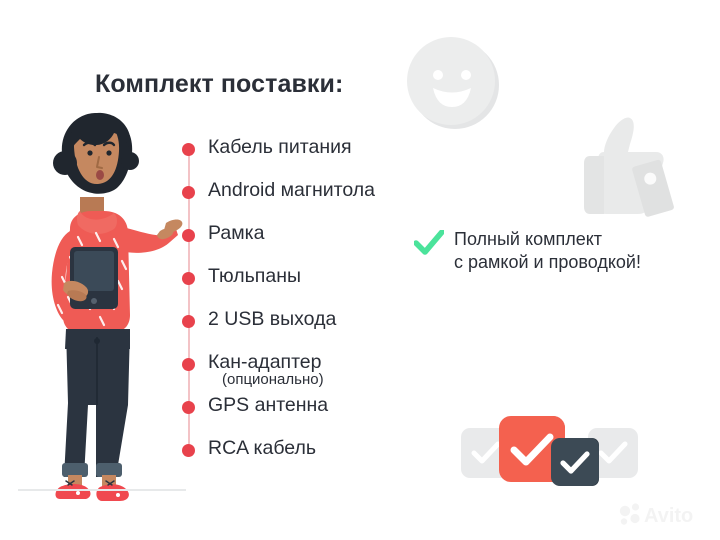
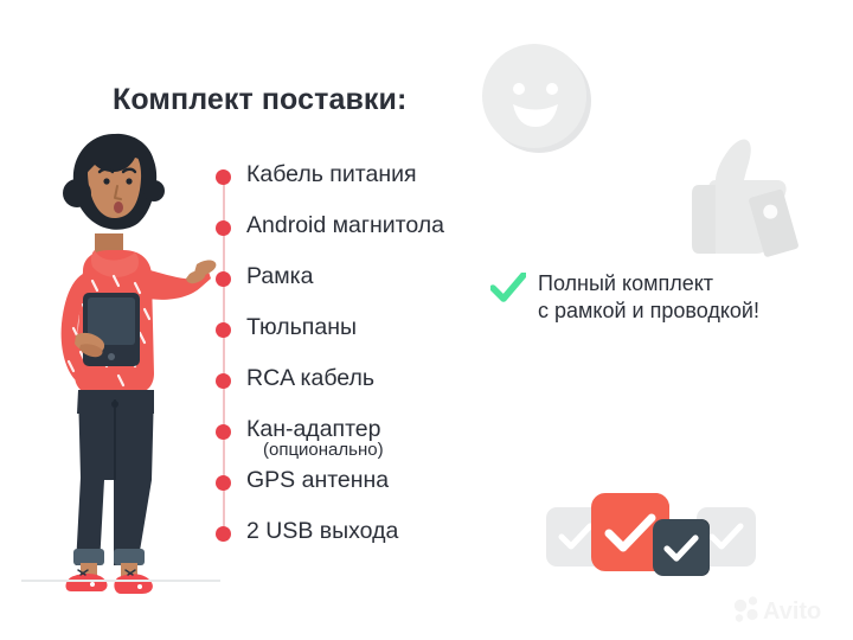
  Комплект поставки:
  Кабель питания
  Android магнитола
  Рамка
  Тюльпаны
- 2 USB выхода
+ RCA кабель
  Кан-адаптер
  (опционально)
  GPS антенна
- RCA кабель
+ 2 USB выхода
  Полный комплект
  с рамкой и проводкой!
